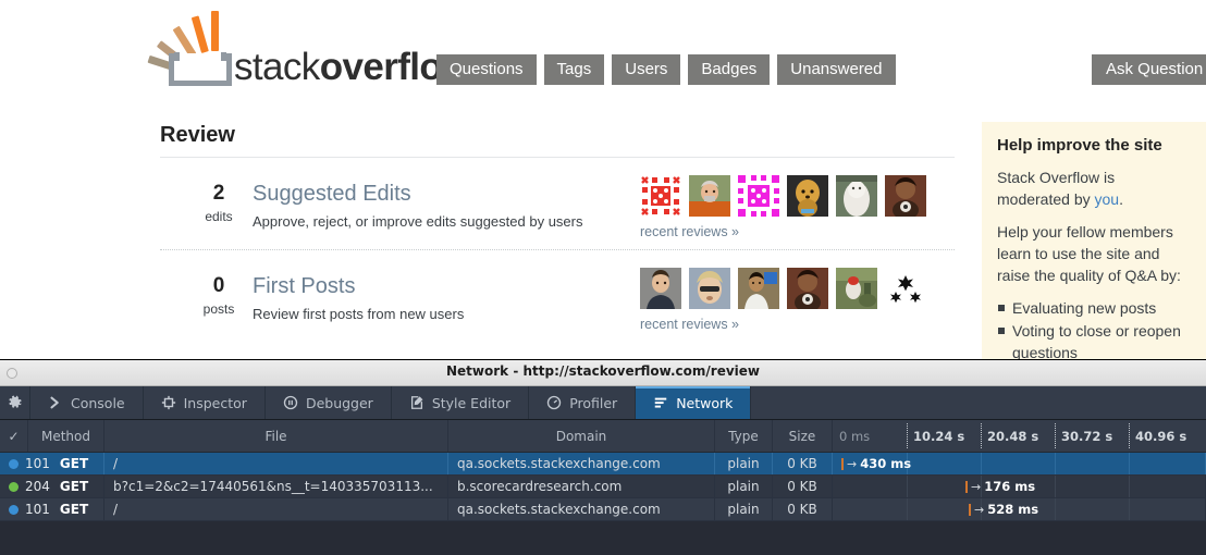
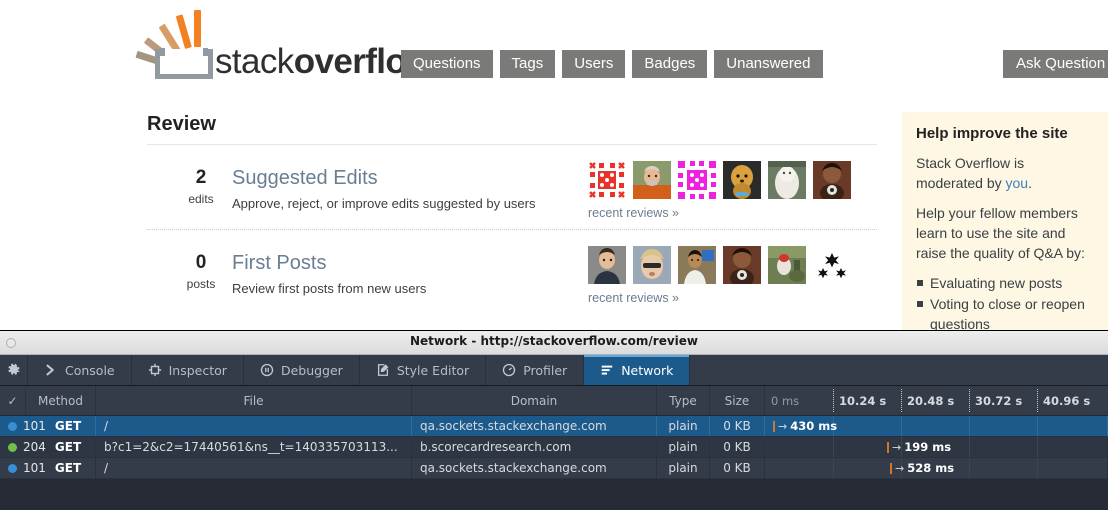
  stackoverflo
  Questions
  Tags
  Users
  Badges
  Unanswered
  Ask Question
  Review
  2
  edits
  Suggested Edits
  Approve, reject, or improve edits suggested by users
  recent reviews »
  0
  posts
  First Posts
  Review first posts from new users
  recent reviews »
  Help improve the site
  Stack Overflow is moderated by you.
  Help your fellow members learn to use the site and raise the quality of Q&A by:
  Evaluating new posts
  Voting to close or reopen questions
  Network - http://stackoverflow.com/review
  Console
  Inspector
  Debugger
  Style Editor
  Profiler
  Network
  ✓
  Method
  File
  Domain
  Type
  Size
  0 ms
  10.24 s
  20.48 s
  30.72 s
  40.96 s
  101
  GET
  /
  qa.sockets.stackexchange.com
  plain
  0 KB
  →
  430 ms
  204
  GET
  b?c1=2&c2=17440561&ns__t=140335703113...
  b.scorecardresearch.com
  plain
  0 KB
  →
- 176 ms
+ 199 ms
  101
  GET
  /
  qa.sockets.stackexchange.com
  plain
  0 KB
  →
  528 ms
